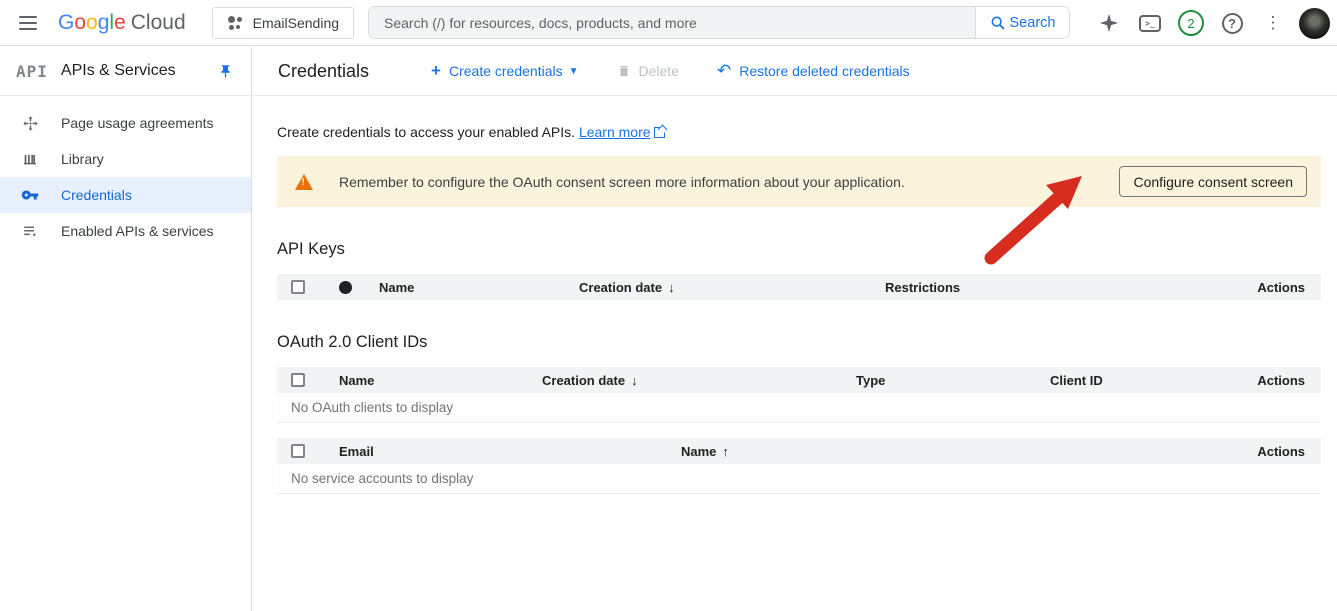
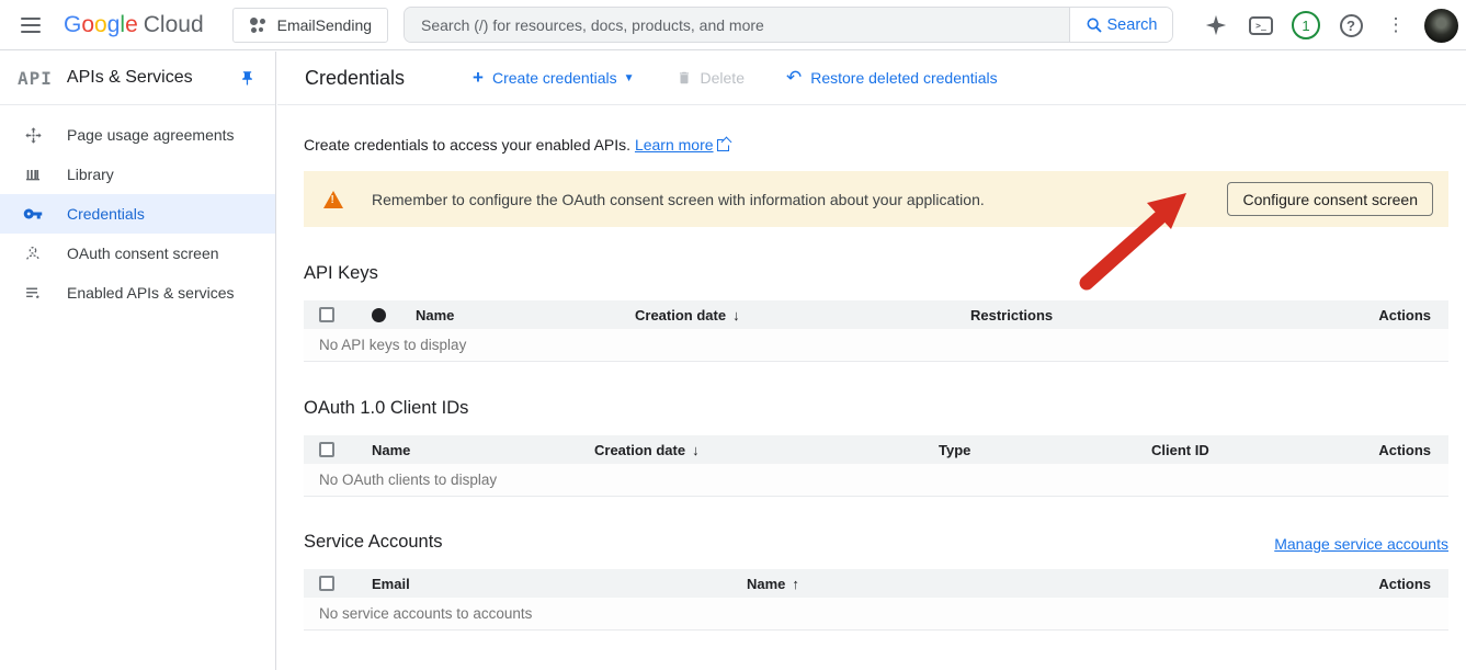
  G
  o
  o
  g
  l
  e
  Cloud
  EmailSending
  Search (/) for resources, docs, products, and more
  Search
  >_
- 2
+ 1
  ?
  ⋮
  API
  APIs & Services
  Page usage agreements
  Library
  Credentials
+ OAuth consent screen
  Enabled APIs & services
  Credentials
  +
  Create credentials
  ▼
  Delete
  ↶
  Restore deleted credentials
  Create credentials to access your enabled APIs. Learn more
- Remember to configure the OAuth consent screen more information about your application.
+ Remember to configure the OAuth consent screen with information about your application.
  Configure consent screen
  API Keys
  Name
  Creation date
  ↓
  Restrictions
  Actions
+ No API keys to display
- OAuth 2.0 Client IDs
+ OAuth 1.0 Client IDs
  Name
  Creation date
  ↓
  Type
  Client ID
  Actions
  No OAuth clients to display
+ Service Accounts
+ Manage service accounts
  Email
  Name
  ↑
  Actions
- No service accounts to display
+ No service accounts to accounts
